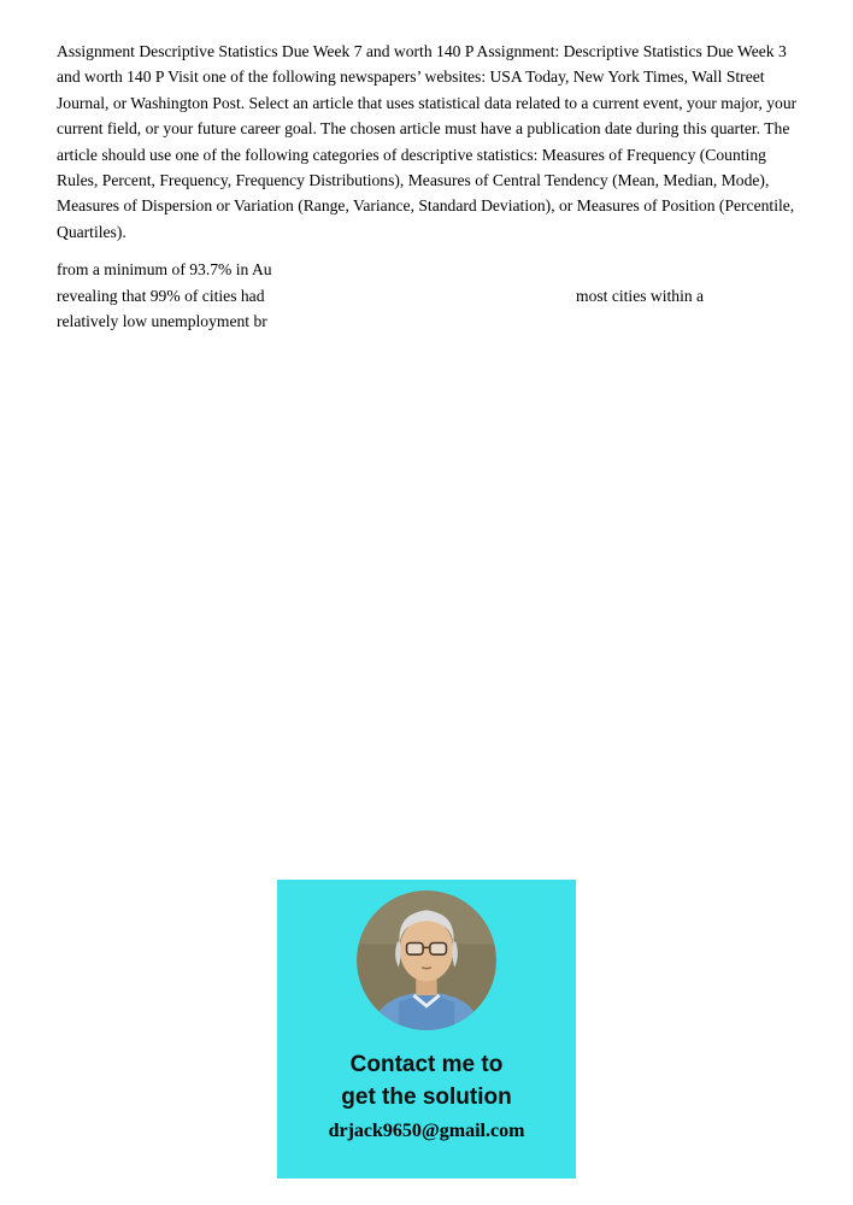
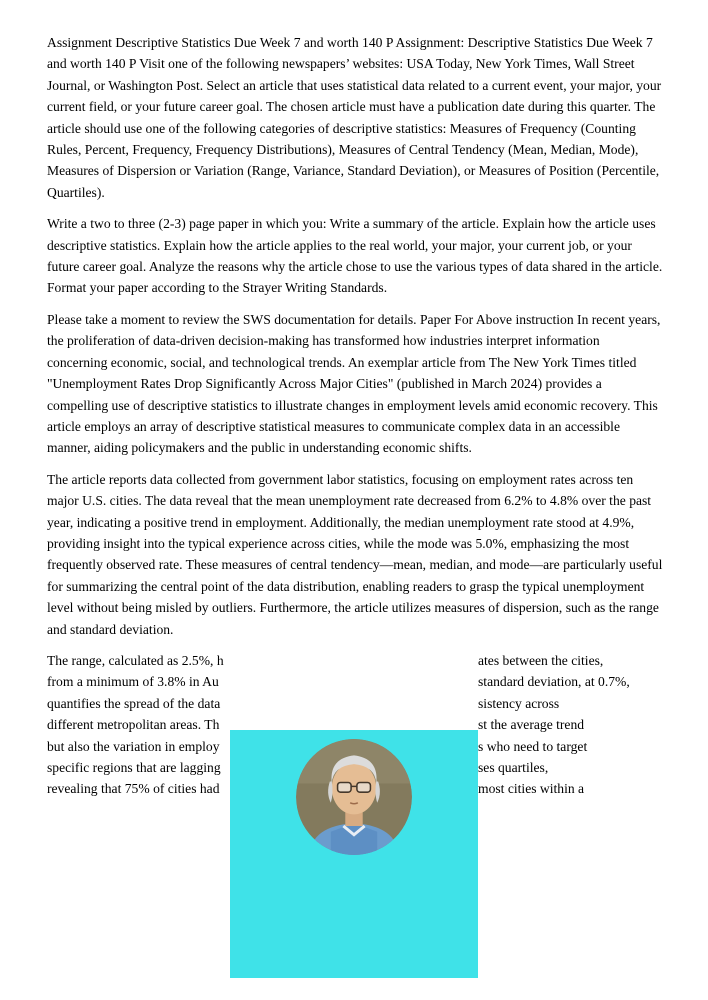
- Assignment Descriptive Statistics Due Week 7 and worth 140 P Assignment: Descriptive Statistics Due Week 3 and worth 140 P Visit one of the following newspapers’ websites: USA Today, New York Times, Wall Street Journal, or Washington Post. Select an article that uses statistical data related to a current event, your major, your current field, or your future career goal. The chosen article must have a publication date during this quarter. The article should use one of the following categories of descriptive statistics: Measures of Frequency (Counting Rules, Percent, Frequency, Frequency Distributions), Measures of Central Tendency (Mean, Median, Mode), Measures of Dispersion or Variation (Range, Variance, Standard Deviation), or Measures of Position (Percentile, Quartiles).
+ Assignment Descriptive Statistics Due Week 7 and worth 140 P Assignment: Descriptive Statistics Due Week 7 and worth 140 P Visit one of the following newspapers’ websites: USA Today, New York Times, Wall Street Journal, or Washington Post. Select an article that uses statistical data related to a current event, your major, your current field, or your future career goal. The chosen article must have a publication date during this quarter. The article should use one of the following categories of descriptive statistics: Measures of Frequency (Counting Rules, Percent, Frequency, Frequency Distributions), Measures of Central Tendency (Mean, Median, Mode), Measures of Dispersion or Variation (Range, Variance, Standard Deviation), or Measures of Position (Percentile, Quartiles).
+ Write a two to three (2-3) page paper in which you: Write a summary of the article. Explain how the article uses descriptive statistics. Explain how the article applies to the real world, your major, your current job, or your future career goal. Analyze the reasons why the article chose to use the various types of data shared in the article. Format your paper according to the Strayer Writing Standards.
+ Please take a moment to review the SWS documentation for details. Paper For Above instruction In recent years, the proliferation of data-driven decision-making has transformed how industries interpret information concerning economic, social, and technological trends. An exemplar article from The New York Times titled "Unemployment Rates Drop Significantly Across Major Cities" (published in March 2024) provides a compelling use of descriptive statistics to illustrate changes in employment levels amid economic recovery. This article employs an array of descriptive statistical measures to communicate complex data in an accessible manner, aiding policymakers and the public in understanding economic shifts.
+ The article reports data collected from government labor statistics, focusing on employment rates across ten major U.S. cities. The data reveal that the mean unemployment rate decreased from 6.2% to 4.8% over the past year, indicating a positive trend in employment. Additionally, the median unemployment rate stood at 4.9%, providing insight into the typical experience across cities, while the mode was 5.0%, emphasizing the most frequently observed rate. These measures of central tendency—mean, median, and mode—are particularly useful for summarizing the central point of the data distribution, enabling readers to grasp the typical unemployment level without being misled by outliers. Furthermore, the article utilizes measures of dispersion, such as the range and standard deviation.
+ The range, calculated as 2.5%, h
+ ates between the cities,
- from a minimum of 93.7% in Au
+ from a minimum of 3.8% in Au
+ standard deviation, at 0.7%,
+ quantifies the spread of the data
+ sistency across
+ different metropolitan areas. Th
+ st the average trend
+ but also the variation in employ
+ s who need to target
+ specific regions that are lagging
+ ses quartiles,
- revealing that 99% of cities had
+ revealing that 75% of cities had
  most cities within a
- relatively low unemployment br
- Contact me to
- get the solution
- drjack9650@gmail.com
